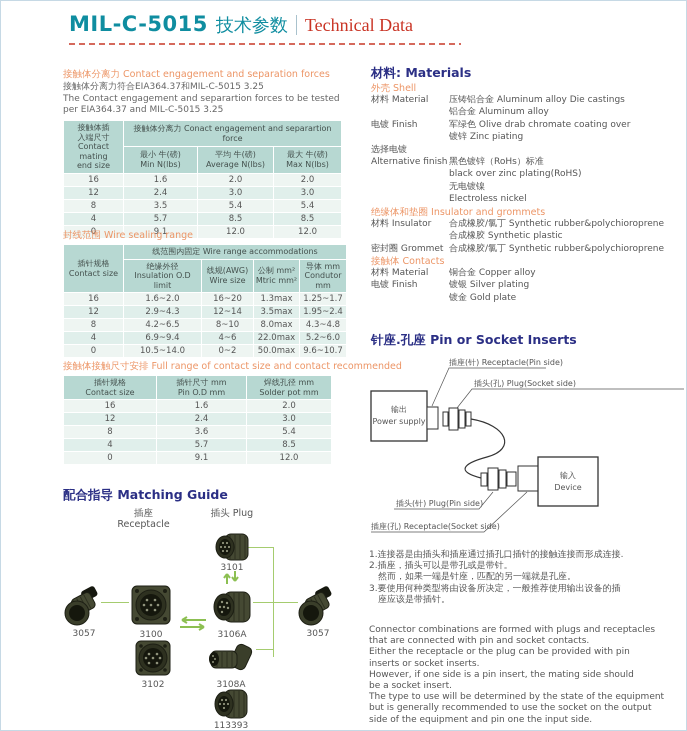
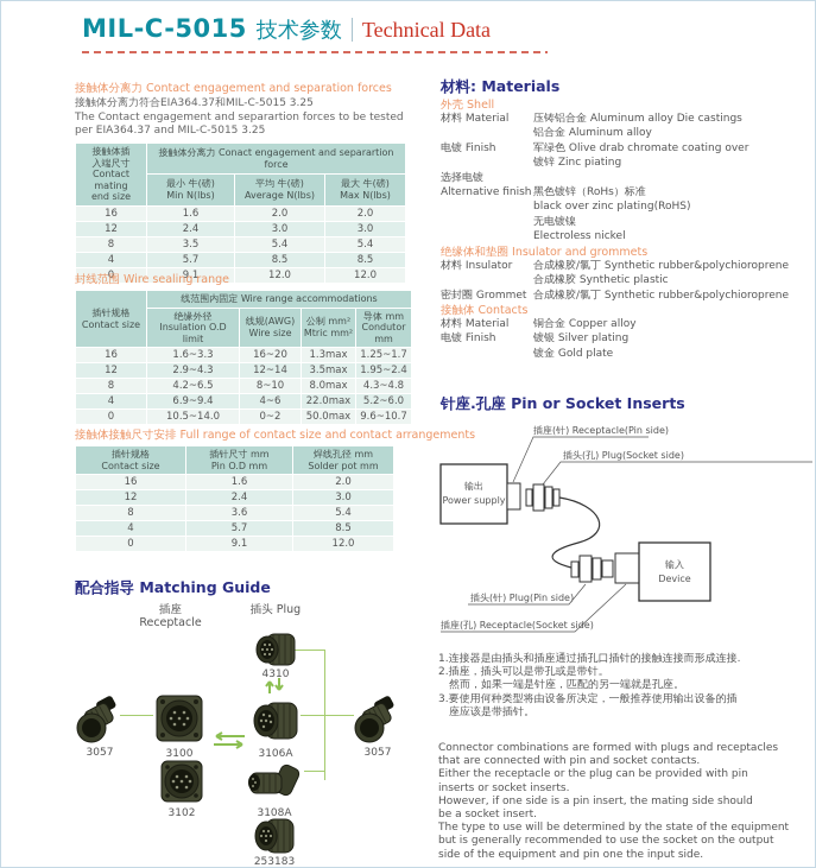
  MIL-C-5015
  技术参数
  Technical Data
  接触体分离力 Contact engagement and separation forces
  接触体分离力符合EIA364.37和MIL-C-5015 3.25
  The Contact engagement and separartion forces to be tested
  per EIA364.37 and MIL-C-5015 3.25
  接触体插 入端尺寸 Contact mating end size	接触体分离力 Conact engagement and separartion force
  最小 牛(磅) Min N(lbs)	平均 牛(磅) Average N(lbs)	最大 牛(磅) Max N(lbs)
  16	1.6	2.0	2.0
  12	2.4	3.0	3.0
  8	3.5	5.4	5.4
  4	5.7	8.5	8.5
  0	9.1	12.0	12.0
  封线范围 Wire sealing range
  插针规格 Contact size	线范围内固定 Wire range accommodations
  绝缘外径 Insulation O.D limit	线规(AWG) Wire size	公制 mm² Mtric mm²	导体 mm Condutor mm
- 16	1.6~2.0	16~20	1.3max	1.25~1.7
+ 16	1.6~3.3	16~20	1.3max	1.25~1.7
  12	2.9~4.3	12~14	3.5max	1.95~2.4
  8	4.2~6.5	8~10	8.0max	4.3~4.8
  4	6.9~9.4	4~6	22.0max	5.2~6.0
  0	10.5~14.0	0~2	50.0max	9.6~10.7
- 接触体接触尺寸安排 Full range of contact size and contact recommended
+ 接触体接触尺寸安排 Full range of contact size and contact arrangements
  插针规格 Contact size	插针尺寸 mm Pin O.D mm	焊线孔径 mm Solder pot mm
  16	1.6	2.0
  12	2.4	3.0
  8	3.6	5.4
  4	5.7	8.5
  0	9.1	12.0
  配合指导 Matching Guide
  插座
  Receptacle
  插头 Plug
- 3101
+ 4310
  3057
  3100
  3106A
  3057
  3102
  3108A
- 113393
+ 253183
  材料: Materials
  外壳 Shell
  材料 Material
  压铸铝合金 Aluminum alloy Die castings
  铝合金 Aluminum alloy
  电镀 Finish
  军绿色 Olive drab chromate coating over
  镀锌 Zinc piating
  选择电镀
  Alternative finish
  黑色镀锌（RoHs）标准
  black over zinc plating(RoHS)
  无电镀镍
  Electroless nickel
  绝缘体和垫圈 Insulator and grommets
  材料 Insulator
  合成橡胶/氯丁 Synthetic rubber&polychioroprene
  合成橡胶 Synthetic plastic
  密封圈 Grommet
  合成橡胶/氯丁 Synthetic rubber&polychioroprene
  接触体 Contacts
  材料 Material
  铜合金 Copper alloy
  电镀 Finish
  镀银 Silver plating
  镀金 Gold plate
  针座.孔座 Pin or Socket Inserts
  输出
  Power supply
  输入
  Device
  插座(针) Receptacle(Pin side)
  插头(孔) Plug(Socket side)
  插头(针) Plug(Pin side)
  插座(孔) Receptacle(Socket side)
  1.连接器是由插头和插座通过插孔口插针的接触连接而形成连接.
  2.插座，插头可以是带孔或是带针。
  然而，如果一端是针座，匹配的另一端就是孔座。
  3.要使用何种类型将由设备所决定，一般推荐使用输出设备的插
  座应该是带插针。
  Connector combinations are formed with plugs and receptacles
  that are connected with pin and socket contacts.
  Either the receptacle or the plug can be provided with pin
  inserts or socket inserts.
  However, if one side is a pin insert, the mating side should
  be a socket insert.
  The type to use will be determined by the state of the equipment
  but is generally recommended to use the socket on the output
  side of the equipment and pin one the input side.
